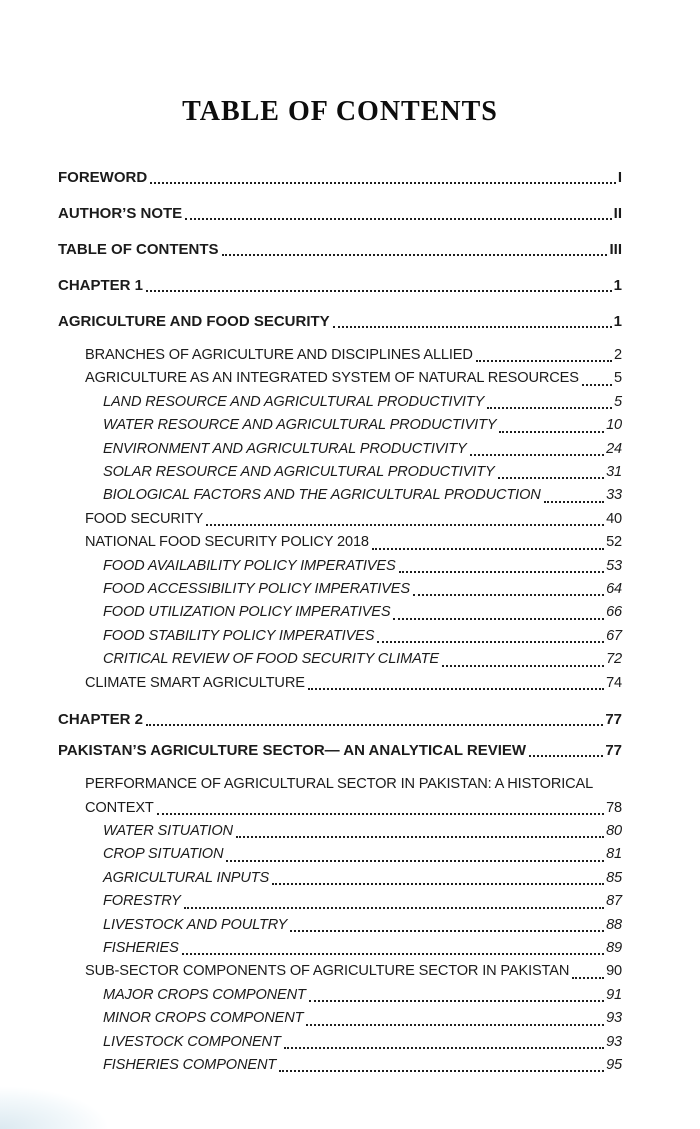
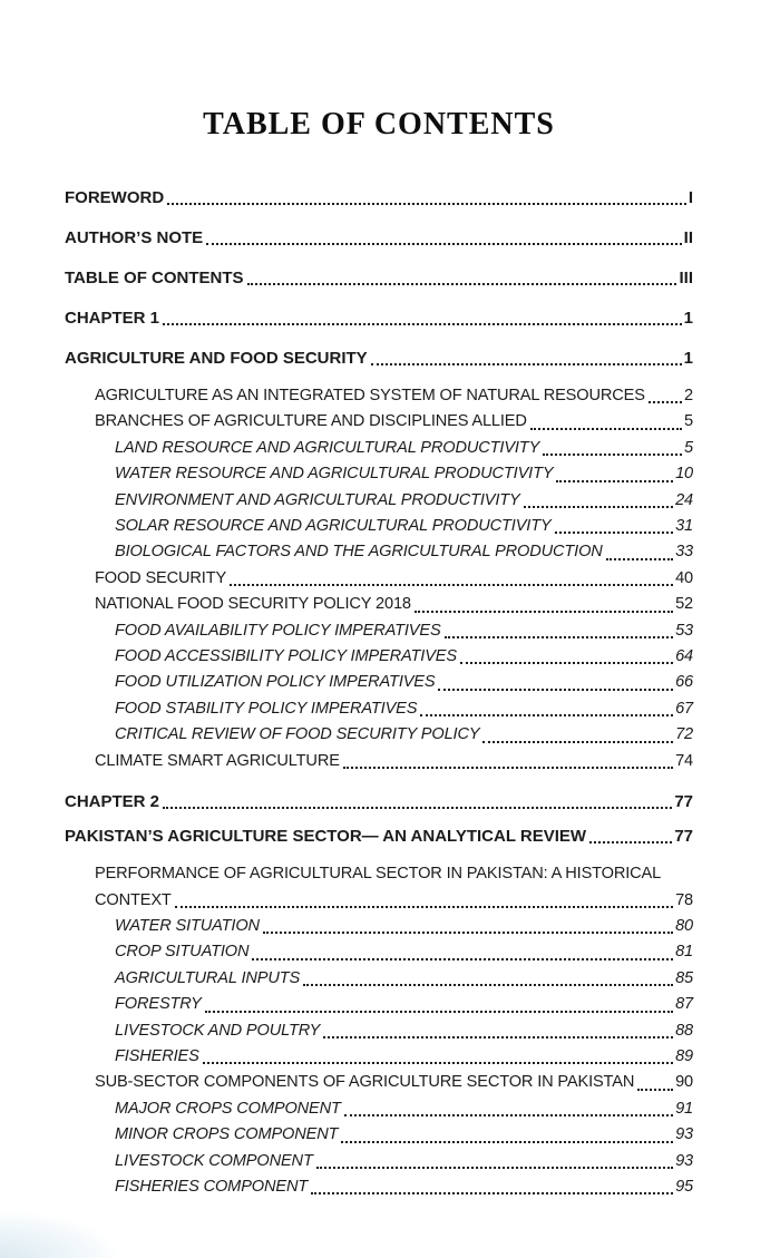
  TABLE OF CONTENTS
  FOREWORD
  I
  AUTHOR’S NOTE
  II
  TABLE OF CONTENTS
  III
  CHAPTER 1
  1
  AGRICULTURE AND FOOD SECURITY
  1
- BRANCHES OF AGRICULTURE AND DISCIPLINES ALLIED
+ AGRICULTURE AS AN INTEGRATED SYSTEM OF NATURAL RESOURCES
  2
- AGRICULTURE AS AN INTEGRATED SYSTEM OF NATURAL RESOURCES
+ BRANCHES OF AGRICULTURE AND DISCIPLINES ALLIED
  5
  LAND RESOURCE AND AGRICULTURAL PRODUCTIVITY
  5
  WATER RESOURCE AND AGRICULTURAL PRODUCTIVITY
  10
  ENVIRONMENT AND AGRICULTURAL PRODUCTIVITY
  24
  SOLAR RESOURCE AND AGRICULTURAL PRODUCTIVITY
  31
  BIOLOGICAL FACTORS AND THE AGRICULTURAL PRODUCTION
  33
  FOOD SECURITY
  40
  NATIONAL FOOD SECURITY POLICY 2018
  52
  FOOD AVAILABILITY POLICY IMPERATIVES
  53
  FOOD ACCESSIBILITY POLICY IMPERATIVES
  64
  FOOD UTILIZATION POLICY IMPERATIVES
  66
  FOOD STABILITY POLICY IMPERATIVES
  67
- CRITICAL REVIEW OF FOOD SECURITY CLIMATE
+ CRITICAL REVIEW OF FOOD SECURITY POLICY
  72
  CLIMATE SMART AGRICULTURE
  74
  CHAPTER 2
  77
  PAKISTAN’S AGRICULTURE SECTOR— AN ANALYTICAL REVIEW
  77
  PERFORMANCE OF AGRICULTURAL SECTOR IN PAKISTAN: A HISTORICAL
  CONTEXT
  78
  WATER SITUATION
  80
  CROP SITUATION
  81
  AGRICULTURAL INPUTS
  85
  FORESTRY
  87
  LIVESTOCK AND POULTRY
  88
  FISHERIES
  89
  SUB-SECTOR COMPONENTS OF AGRICULTURE SECTOR IN PAKISTAN
  90
  MAJOR CROPS COMPONENT
  91
  MINOR CROPS COMPONENT
  93
  LIVESTOCK COMPONENT
  93
  95
